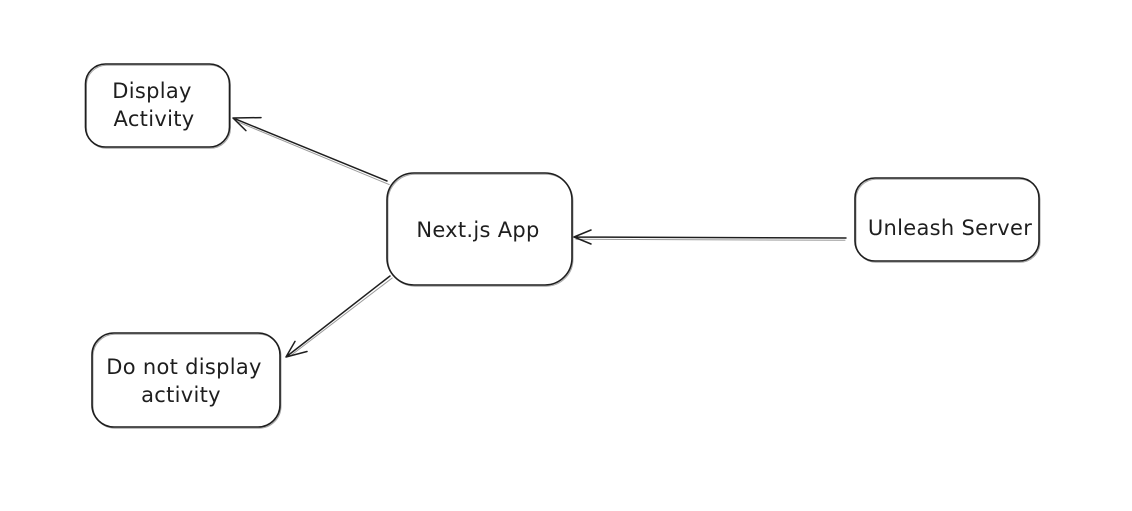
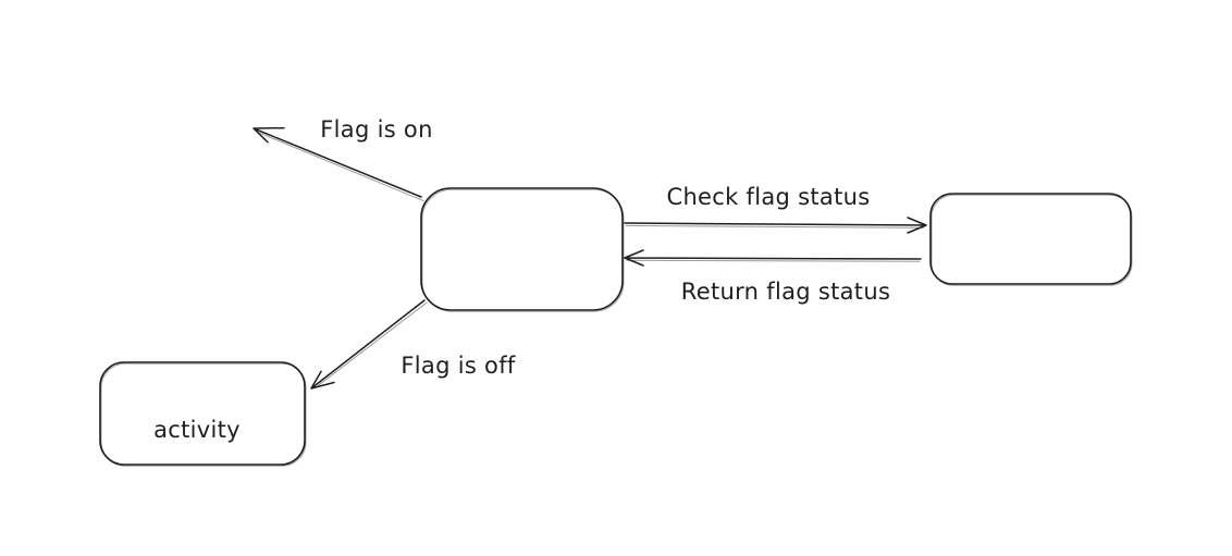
- Display
- Activity
- Next.js App
- Unleash Server
- Do not display
  activity
+ Flag is on
+ Flag is off
+ Check flag status
+ Return flag status
